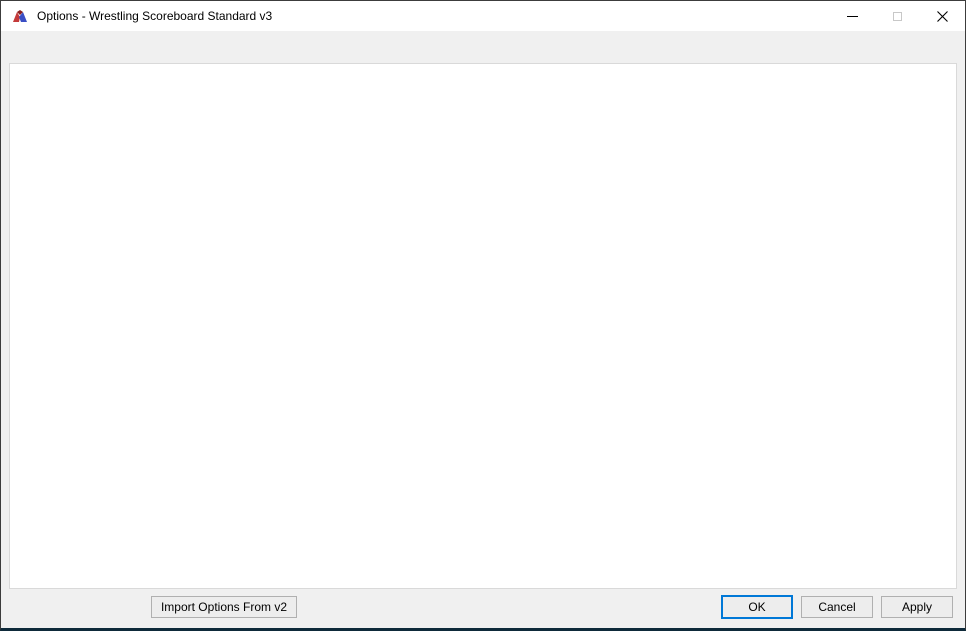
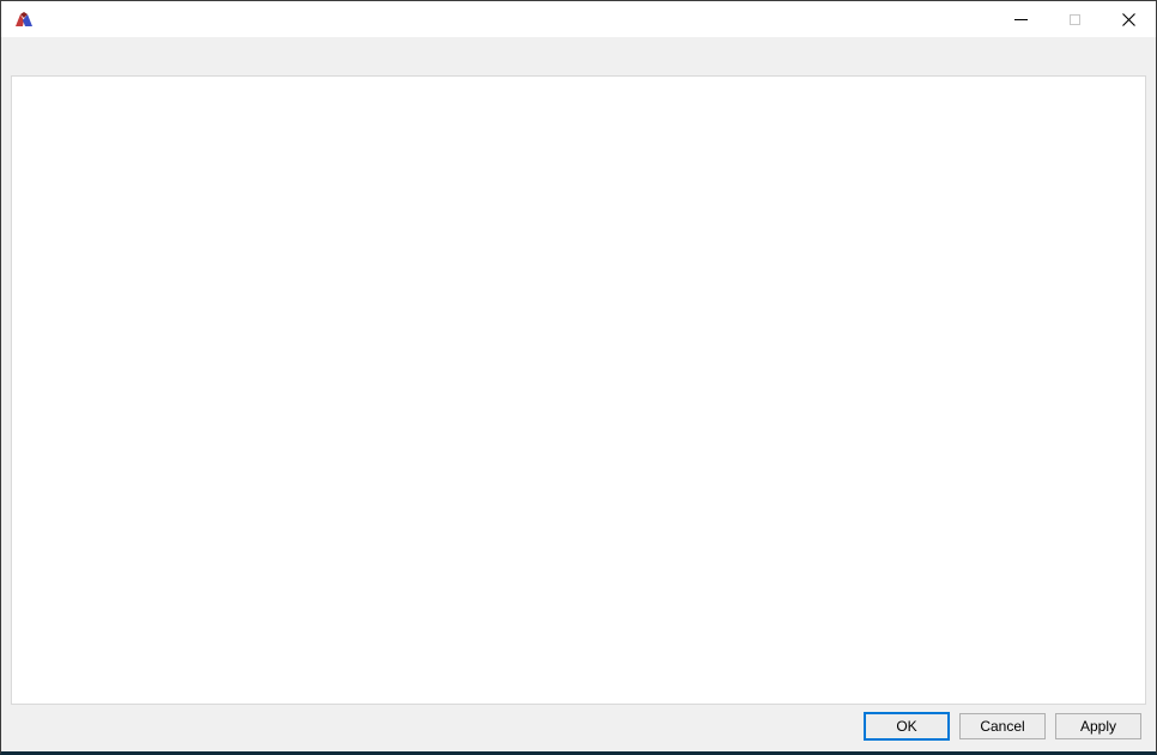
- Options - Wrestling Scoreboard Standard v3
- Import Options From v2
  OK
  Cancel
  Apply
